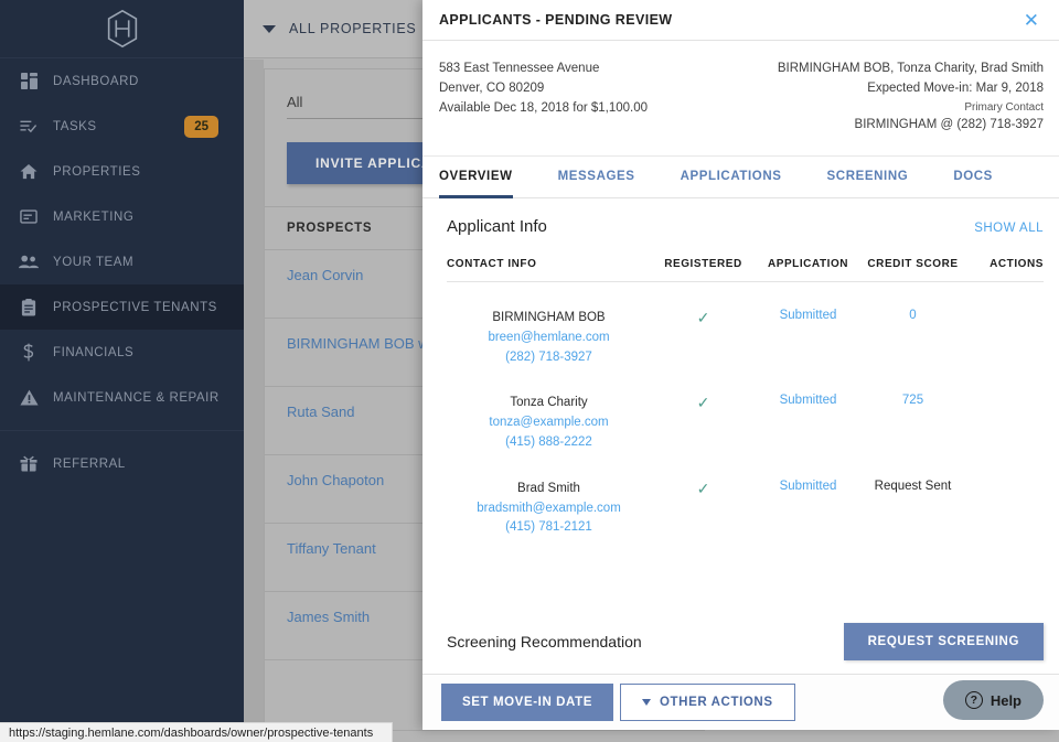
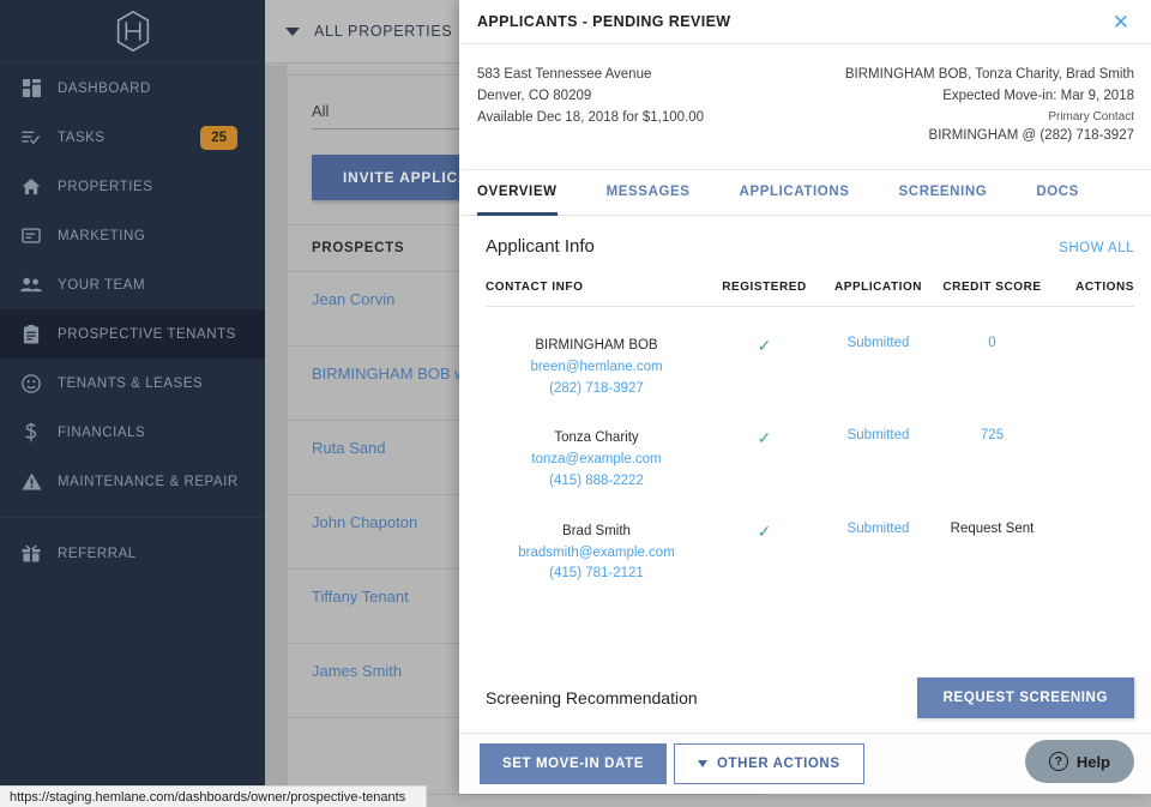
  DASHBOARD
  TASKS
  25
  PROPERTIES
  MARKETING
  YOUR TEAM
  PROSPECTIVE TENANTS
+ TENANTS & LEASES
  FINANCIALS
  MAINTENANCE & REPAIR
  REFERRAL
  ALL PROPERTIES
  All
  INVITE APPLIC
  PROSPECTS
  Jean Corvin
  Ruta Sand
  John Chapoton
  Tiffany Tenant
  James Smith
  APPLICANTS - PENDING REVIEW
  ✕
  583 East Tennessee Avenue
  Denver, CO 80209
  Available Dec 18, 2018 for $1,100.00
  BIRMINGHAM BOB, Tonza Charity, Brad Smith
  Expected Move-in: Mar 9, 2018
  Primary Contact
  BIRMINGHAM @ (282) 718-3927
  OVERVIEW
  MESSAGES
  APPLICATIONS
  SCREENING
  DOCS
  Applicant Info
  SHOW ALL
  CONTACT INFO	REGISTERED	APPLICATION	CREDIT SCORE	ACTIONS
  BIRMINGHAM BOBbreen@hemlane.com(282) 718-3927	✓	Submitted	0
  Tonza Charitytonza@example.com(415) 888-2222	✓	Submitted	725
  Brad Smithbradsmith@example.com(415) 781-2121	✓	Submitted	Request Sent
  Screening Recommendation
  REQUEST SCREENING
  SET MOVE-IN DATE
  OTHER ACTIONS
  ?
  Help
  https://staging.hemlane.com/dashboards/owner/prospective-tenants
